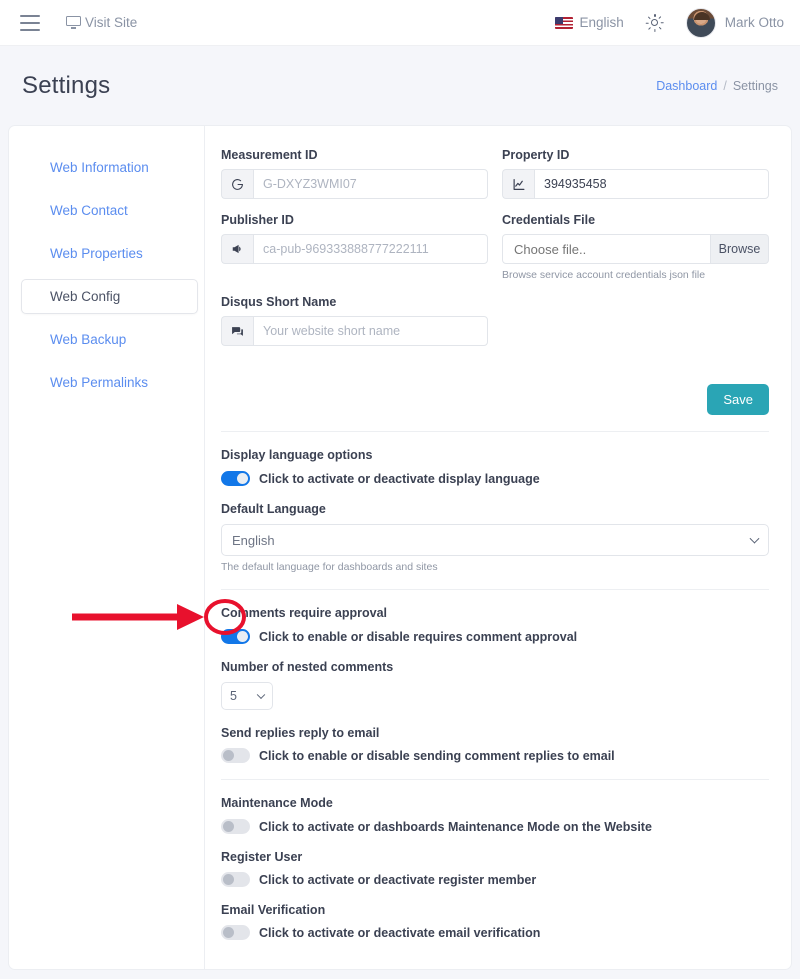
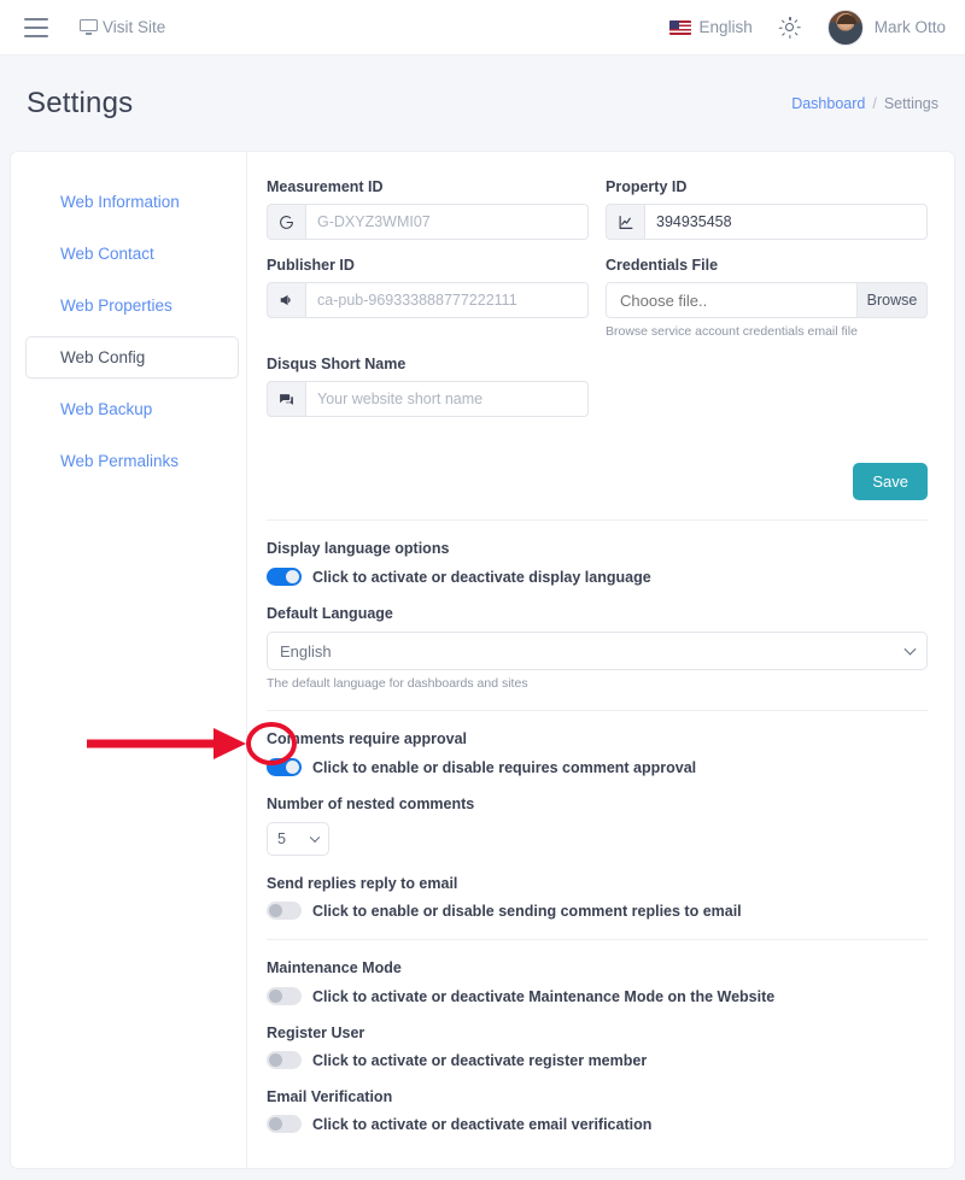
  Visit Site
  English
  Mark Otto
  Settings
  Dashboard
  /
  Settings
  Web Information
  Web Contact
  Web Properties
  Web Config
  Web Backup
  Web Permalinks
  Measurement ID
  G-DXYZ3WMI07
  Property ID
  394935458
  Publisher ID
  ca-pub-969333888777222111
  Credentials File
  Choose file..
  Browse
- Browse service account credentials json file
+ Browse service account credentials email file
  Disqus Short Name
  Your website short name
  Save
  Display language options
  Click to activate or deactivate display language
  Default Language
  English
  The default language for dashboards and sites
  Coments require approval
  Click to enable or disable requires comment approval
  Number of nested comments
  5
  Send replies reply to email
  Click to enable or disable sending comment replies to email
  Maintenance Mode
- Click to activate or dashboards Maintenance Mode on the Website
+ Click to activate or deactivate Maintenance Mode on the Website
  Register User
  Click to activate or deactivate register member
  Email Verification
  Click to activate or deactivate email verification
